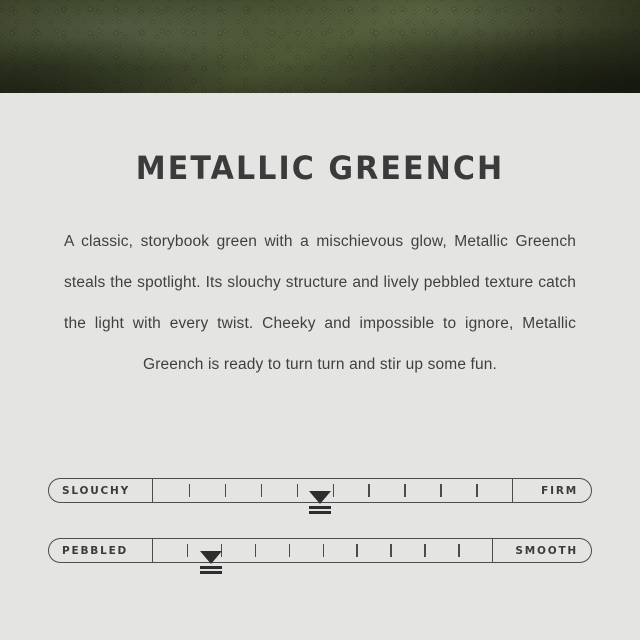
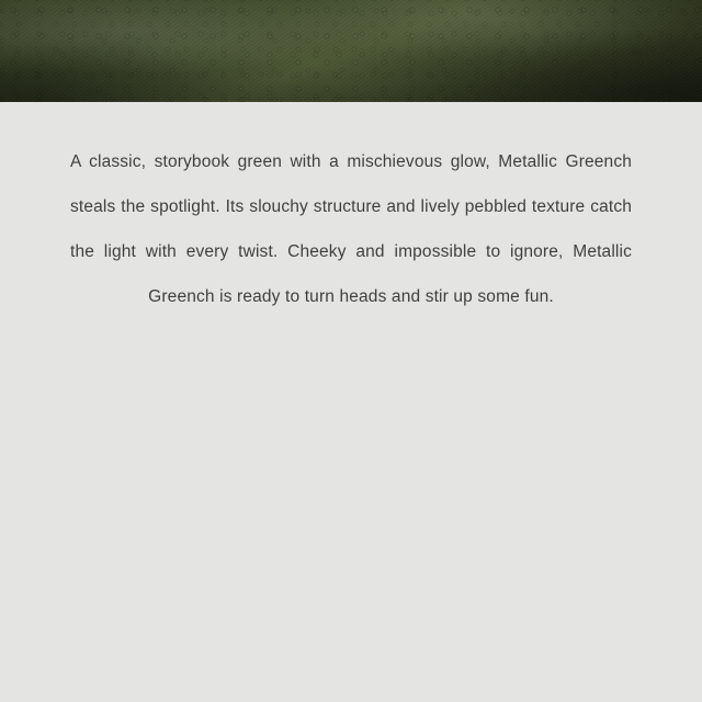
- METALLIC GREENCH
- A classic, storybook green with a mischievous glow, Metallic Greench steals the spotlight. Its slouchy structure and lively pebbled texture catch the light with every twist. Cheeky and impossible to ignore, Metallic Greench is ready to turn turn and stir up some fun.
+ A classic, storybook green with a mischievous glow, Metallic Greench steals the spotlight. Its slouchy structure and lively pebbled texture catch the light with every twist. Cheeky and impossible to ignore, Metallic Greench is ready to turn heads and stir up some fun.
- SLOUCHY
- FIRM
- PEBBLED
- SMOOTH
